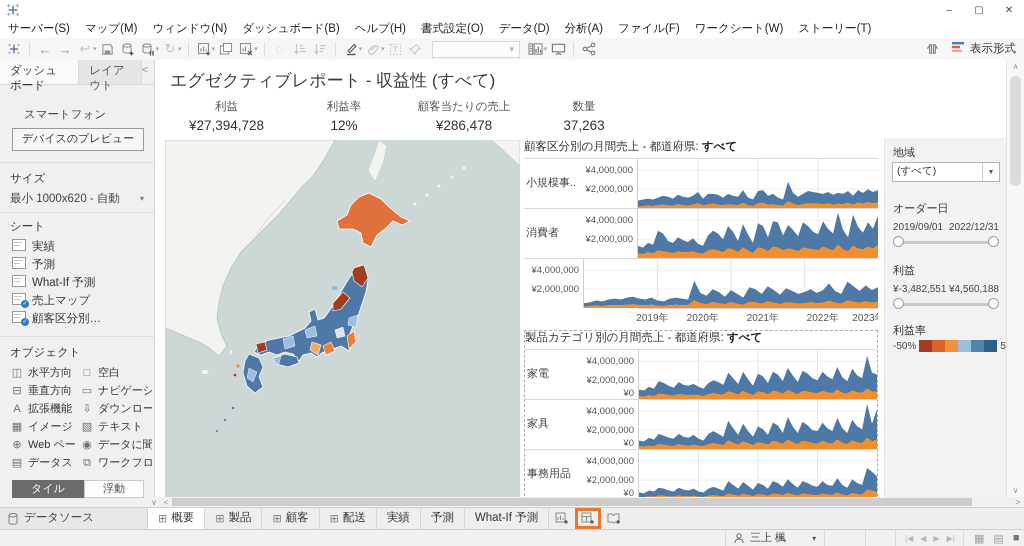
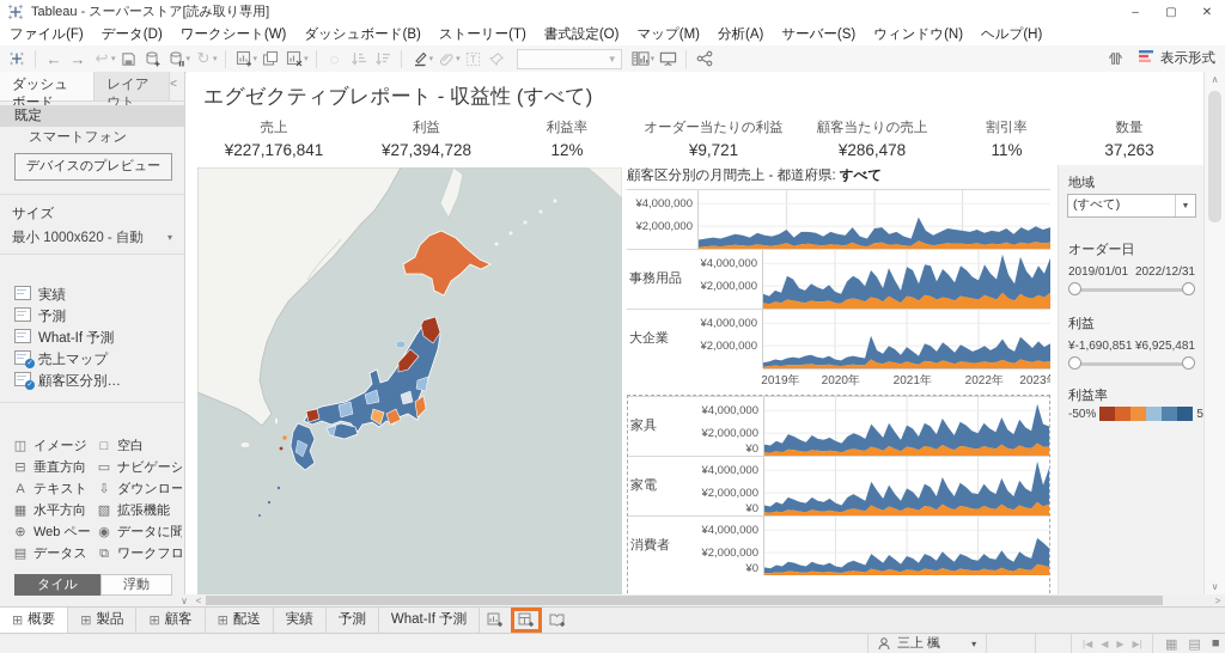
+ Tableau - スーパーストア[読み取り専用]
  –
  ▢
  ✕
- サーバー(S)
+ ファイル(F)
- マップ(M)
+ データ(D)
- ウィンドウ(N)
+ ワークシート(W)
  ダッシュボード(B)
- ヘルプ(H)
+ ストーリー(T)
  書式設定(O)
- データ(D)
+ マップ(M)
  分析(A)
- ファイル(F)
+ サーバー(S)
- ワークシート(W)
+ ウィンドウ(N)
- ストーリー(T)
+ ヘルプ(H)
  ←
  →
  ↩
  ↻
  T
  ▼
  表示形式
  ダッシュボード
  レイアウト
  <
+ 既定
  スマートフォン
  デバイスのプレビュー
  サイズ
  最小 1000x620 - 自動
  ▾
- シート
  実績
  予測
  What-If 予測
  売上マップ
  顧客区分別…
- オブジェクト
- ◫ 水平方向
+ ◫ イメージ
  □ 空白
  ⊟ 垂直方向
  ▭ ナビゲーシ
- A 拡張機能
+ A テキスト
  ⇩ ダウンロー
- ▦ イメージ
+ ▦ 水平方向
- ▧ テキスト
+ ▧ 拡張機能
  ⊕ Web ペー
  ◉ データに聞
  ▤ データス
  ⧉ ワークフロ
  タイル
  浮動
  エグゼクティブレポート - 収益性 (すべて)
+ 売上
+ ¥227,176,841
  利益
  ¥27,394,728
  利益率
  12%
+ オーダー当たりの利益
+ ¥9,721
  顧客当たりの売上
  ¥286,478
+ 割引率
+ 11%
  数量
  37,263
  顧客区分別の月間売上 - 都道府県: すべて
- 小規模事..
  ¥4,000,000
  ¥2,000,000
- 消費者
+ 事務用品
  ¥4,000,000
  ¥2,000,000
+ 大企業
  ¥4,000,000
  ¥2,000,000
  2019年
  2020年
  2021年
  2022年
  2023
- 製品カテゴリ別の月間売上 - 都道府県: すべて
- 家電
+ 家具
  ¥4,000,000
  ¥2,000,000
  ¥0
- 家具
+ 家電
  ¥4,000,000
  ¥2,000,000
  ¥0
- 事務用品
+ 消費者
  ¥4,000,000
  ¥2,000,000
  ¥0
  地域
  (すべて)
  オーダー日
- 2019/09/01
+ 2019/01/01
  2022/12/31
  利益
- ¥-3,482,551
+ ¥-1,690,851
- ¥4,560,188
+ ¥6,925,481
  利益率
  -50%
  ∧
  ∨
  ∨
  <
  >
- データソース
  ⊞
  概要
  ⊞
  製品
  ⊞
  顧客
  ⊞
  配送
  実績
  予測
  What-If 予測
  三上 楓
  ▾
  |◀
  ◀
  ▶
  ▶|
  ▦
  ▤
  ■
